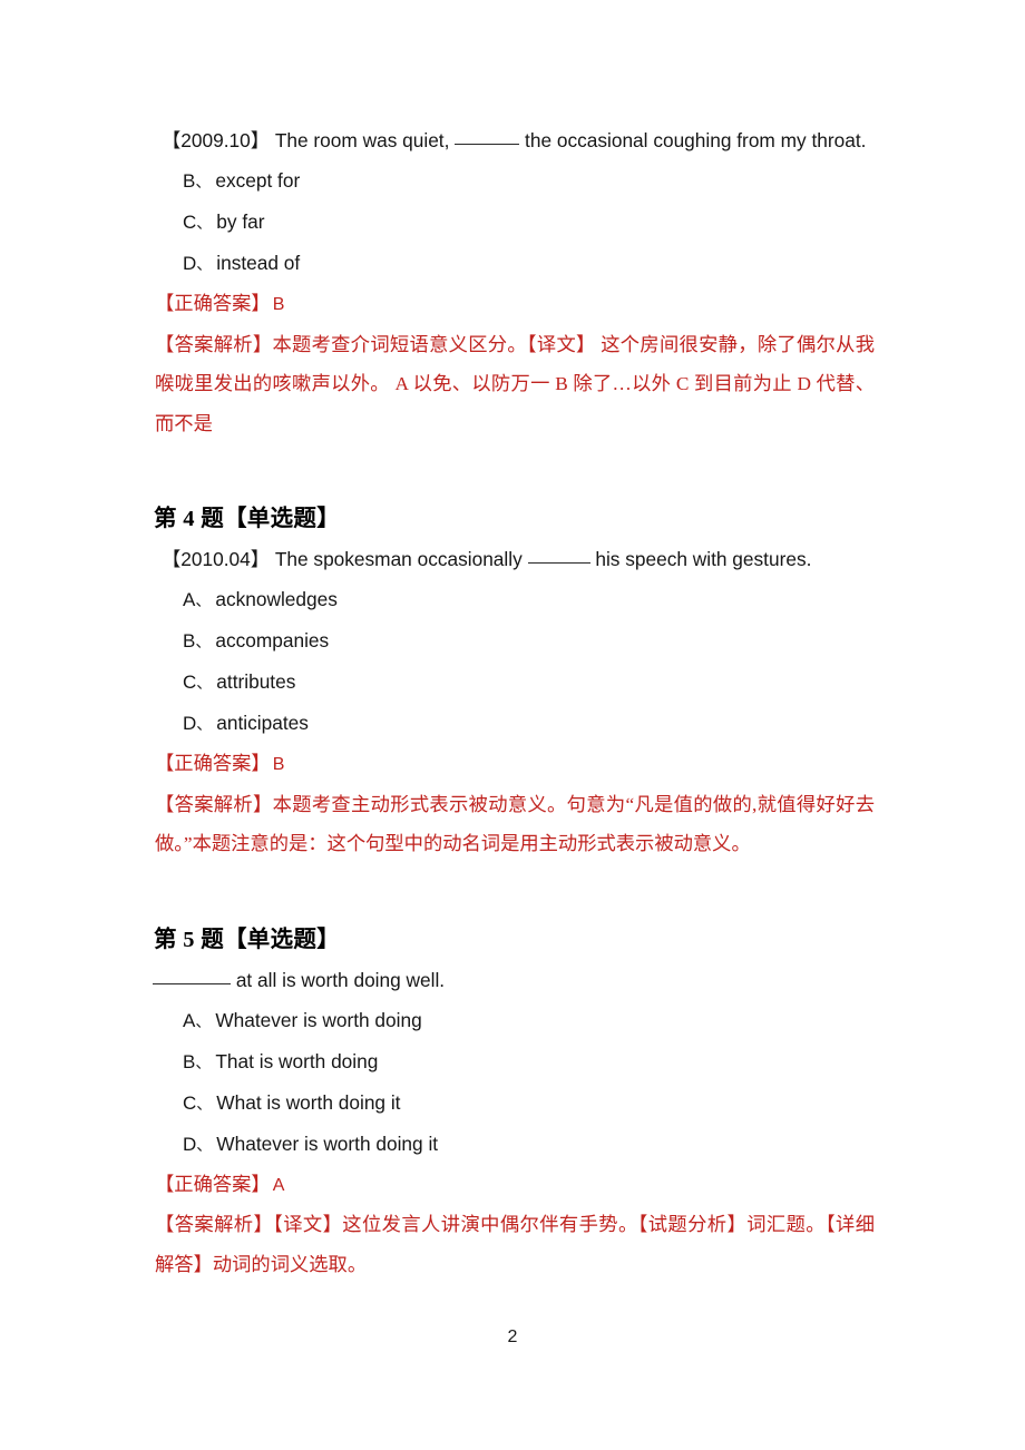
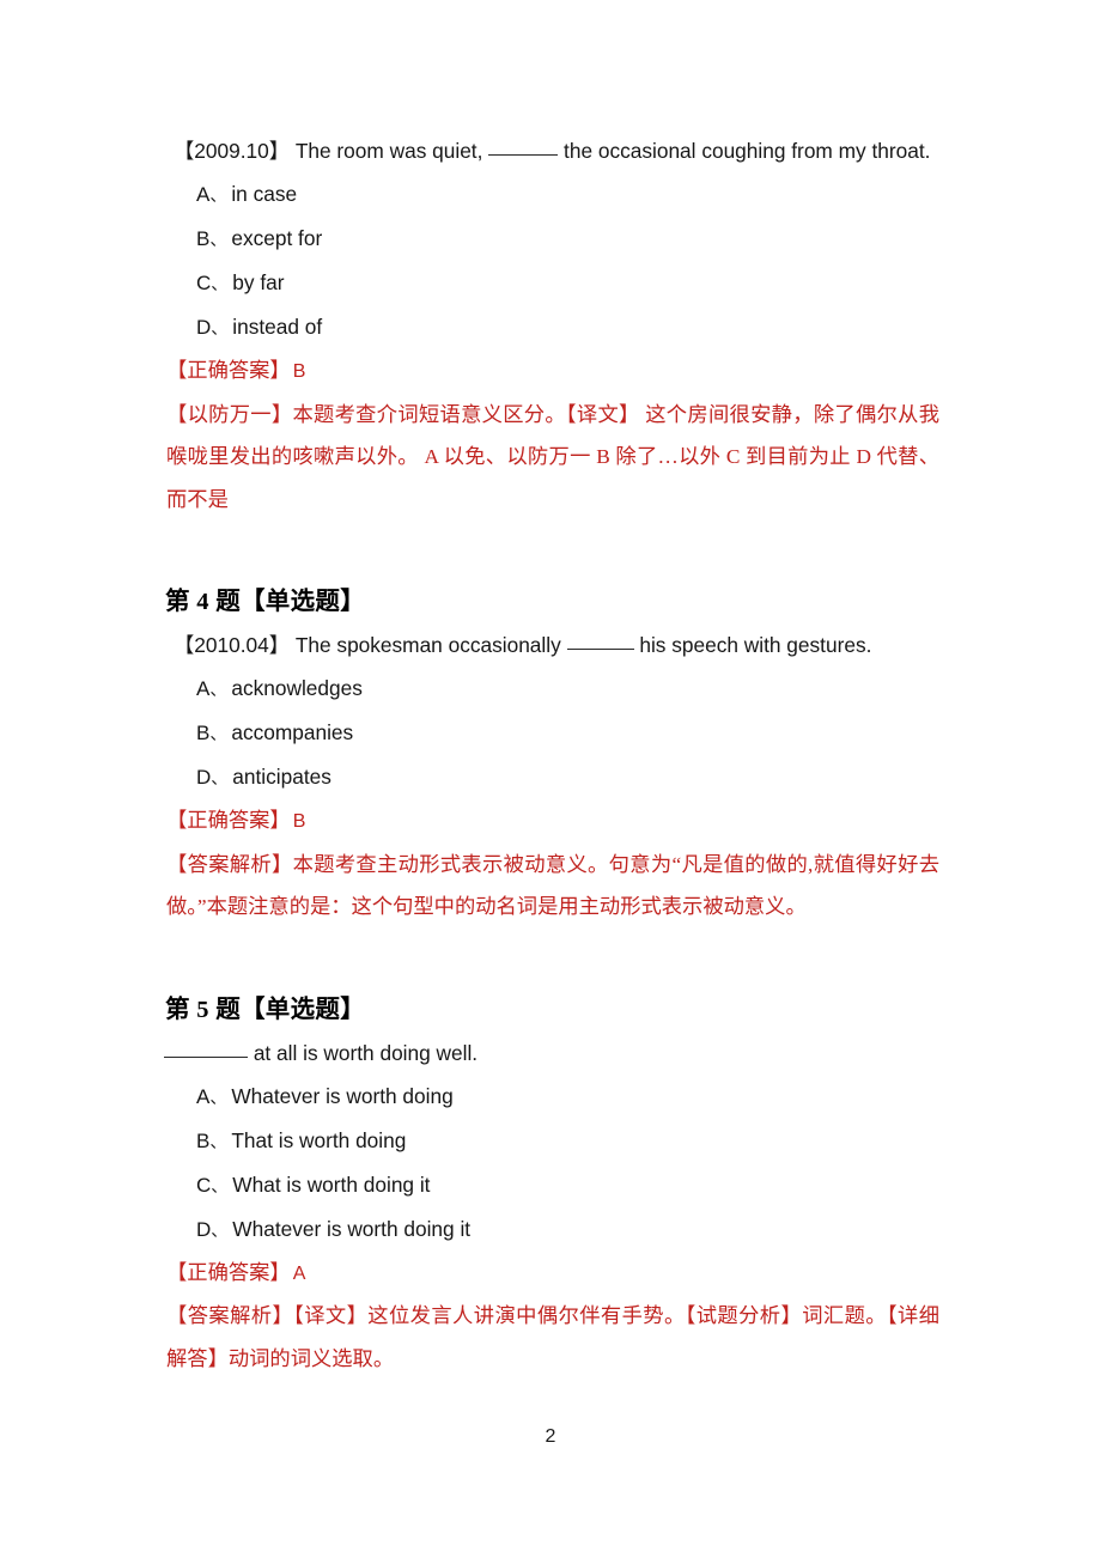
  【2009.10】 The room was quiet, the occasional coughing from my throat.
+ A、 in case
  B、 except for
  C、 by far
  D、 instead of
  【正确答案】B
- 【答案解析】本题考查介词短语意义区分。【译文】 这个房间很安静，除了偶尔从我喉咙里发出的咳嗽声以外。 A 以免、以防万一 B 除了…以外 C 到目前为止 D 代替、而不是
+ 【以防万一】本题考查介词短语意义区分。【译文】 这个房间很安静，除了偶尔从我喉咙里发出的咳嗽声以外。 A 以免、以防万一 B 除了…以外 C 到目前为止 D 代替、而不是
  第 4 题【单选题】
  【2010.04】 The spokesman occasionally his speech with gestures.
  A、 acknowledges
  B、 accompanies
- C、 attributes
  D、 anticipates
  【正确答案】B
  【答案解析】本题考查主动形式表示被动意义。句意为“凡是值的做的,就值得好好去做。”本题注意的是：这个句型中的动名词是用主动形式表示被动意义。
  第 5 题【单选题】
  at all is worth doing well.
  A、 Whatever is worth doing
  B、 That is worth doing
  C、 What is worth doing it
  D、 Whatever is worth doing it
  【正确答案】A
  【答案解析】【译文】这位发言人讲演中偶尔伴有手势。【试题分析】词汇题。【详细解答】动词的词义选取。
  2
